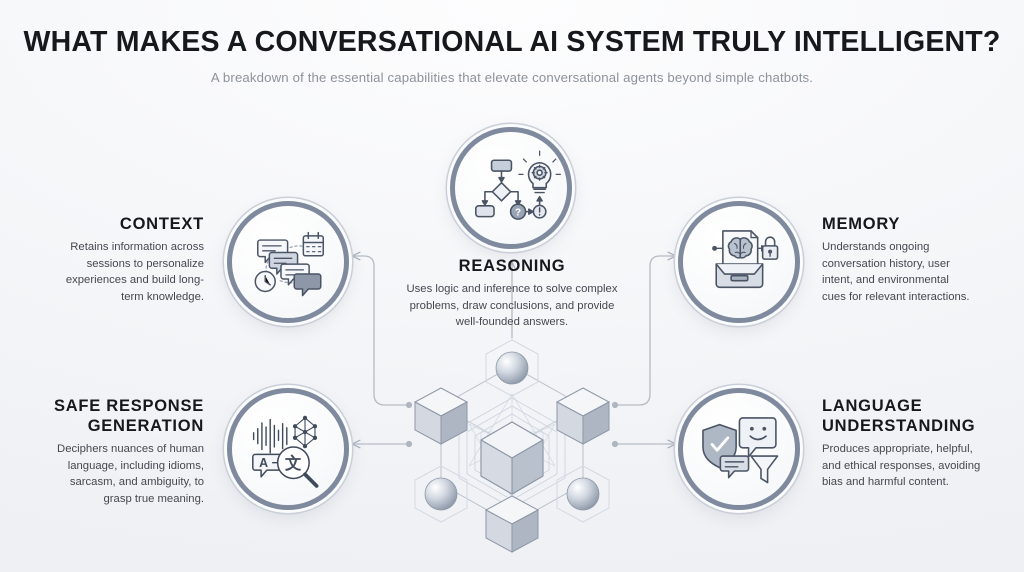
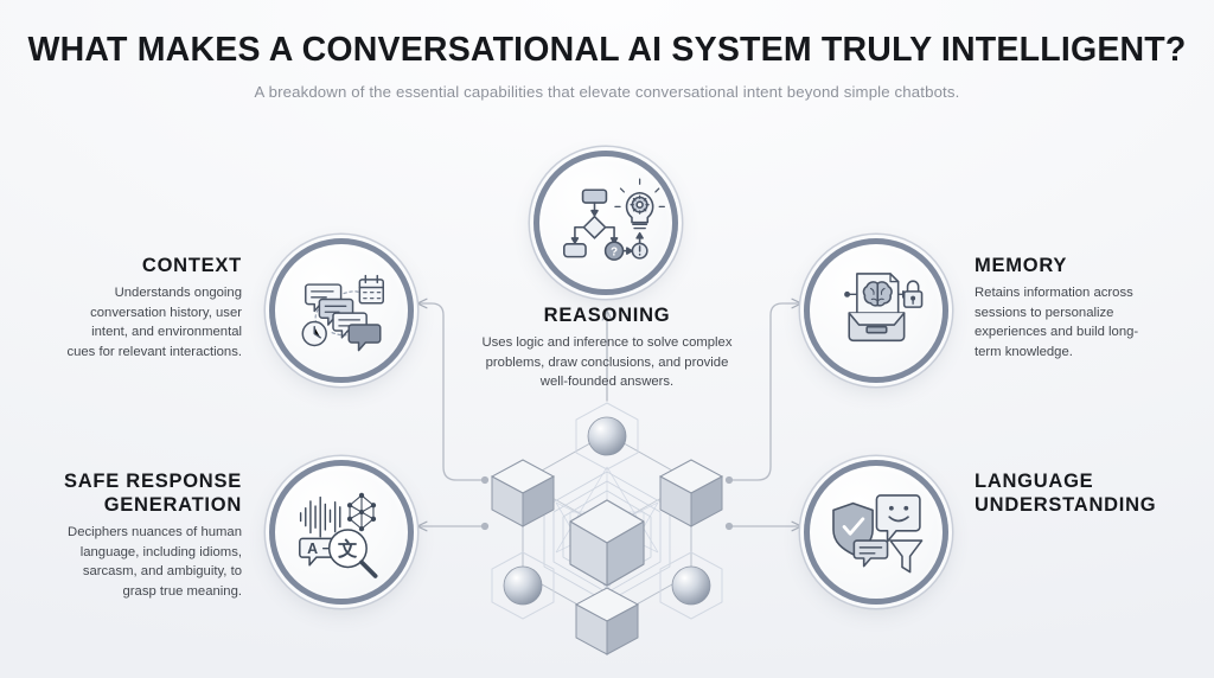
  WHAT MAKES A CONVERSATIONAL AI SYSTEM TRULY INTELLIGENT?
- A breakdown of the essential capabilities that elevate conversational agents beyond simple chatbots.
+ A breakdown of the essential capabilities that elevate conversational intent beyond simple chatbots.
  CONTEXT
- Retains information across sessions to personalize experiences and build long-term knowledge.
+ Understands ongoing conversation history, user intent, and environmental cues for relevant interactions.
  ?
  REASONING
  Uses logic and inference to solve complex problems, draw conclusions, and provide well-founded answers.
  MEMORY
- Understands ongoing conversation history, user intent, and environmental cues for relevant interactions.
+ Retains information across sessions to personalize experiences and build long-term knowledge.
  A
  文
  SAFE RESPONSE GENERATION
  Deciphers nuances of human language, including idioms, sarcasm, and ambiguity, to grasp true meaning.
  LANGUAGE UNDERSTANDING
- Produces appropriate, helpful, and ethical responses, avoiding bias and harmful content.
